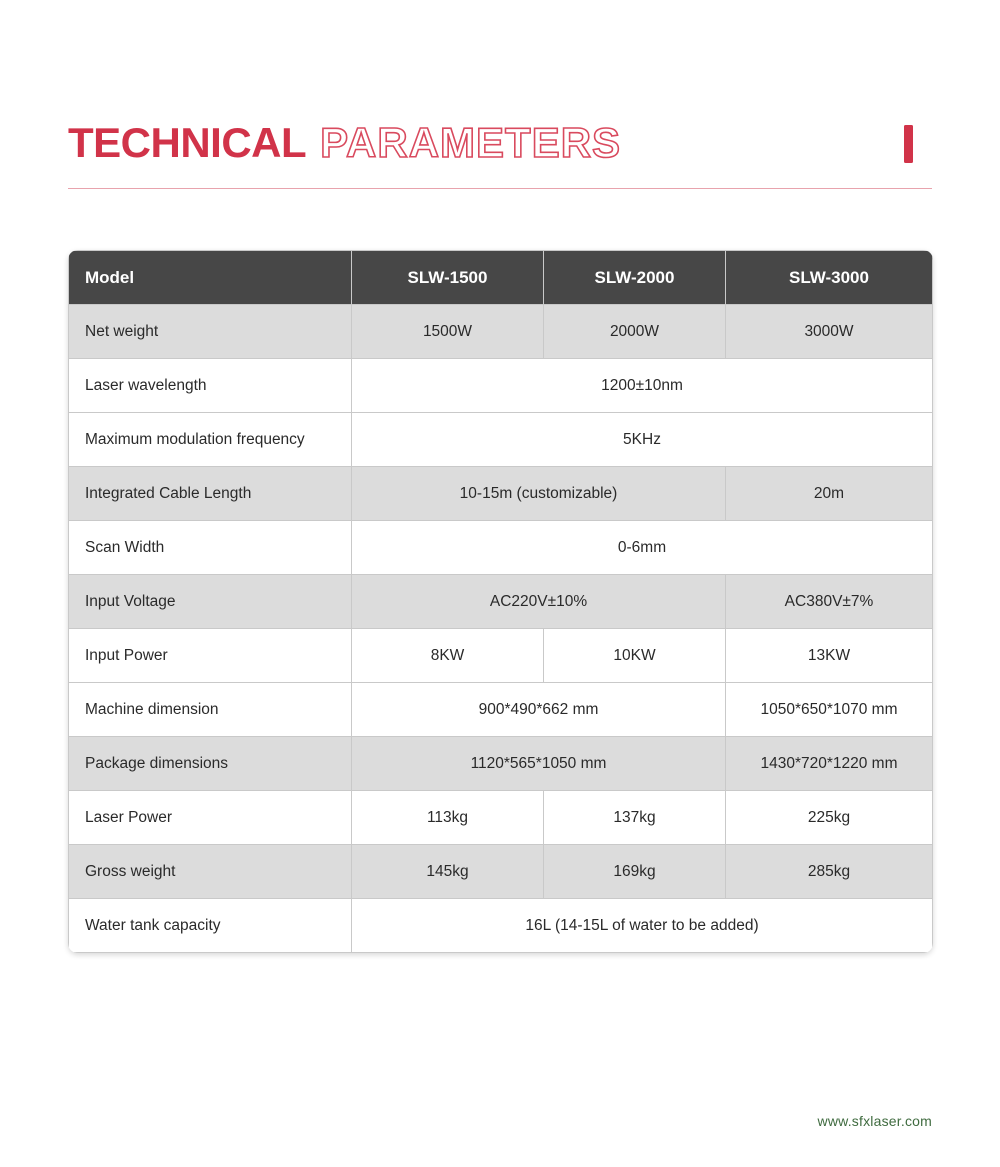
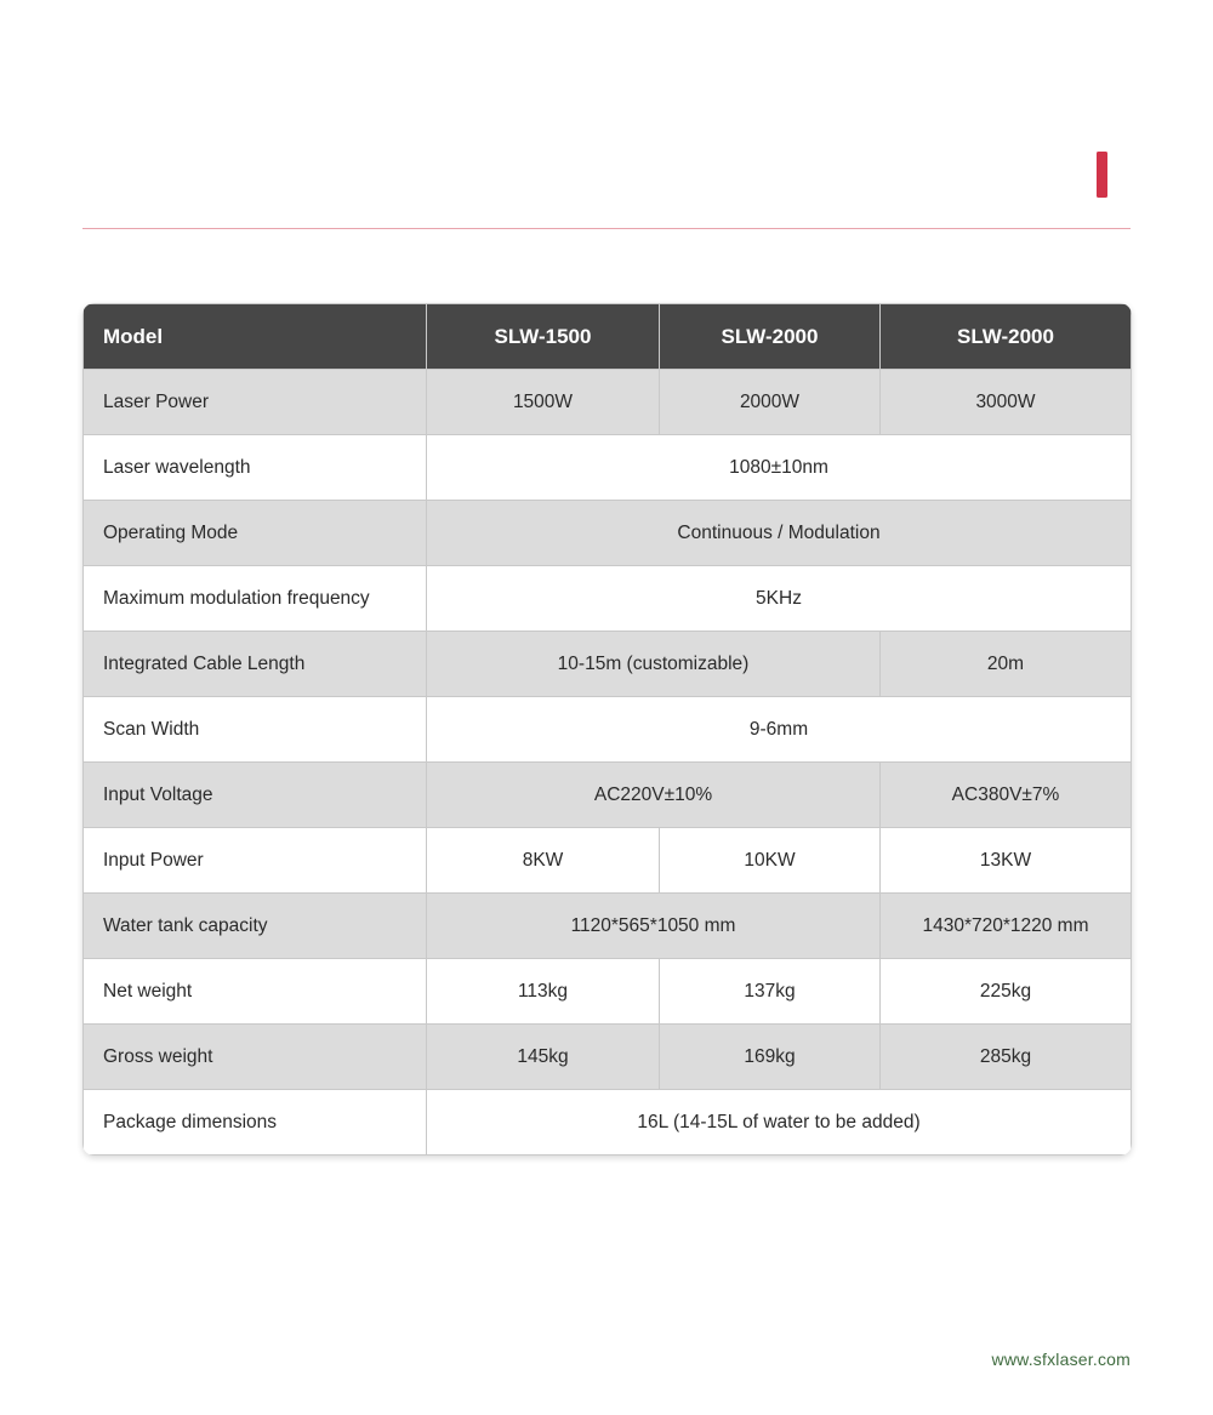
- TECHNICAL
- PARAMETERS
- Model	SLW-1500	SLW-2000	SLW-3000
+ Model	SLW-1500	SLW-2000	SLW-2000
- Net weight	1500W	2000W	3000W
+ Laser Power	1500W	2000W	3000W
- Laser wavelength	1200±10nm
+ Laser wavelength	1080±10nm
+ Operating Mode	Continuous / Modulation
  Maximum modulation frequency	5KHz
  Integrated Cable Length	10-15m (customizable)	20m
- Scan Width	0-6mm
+ Scan Width	9-6mm
  Input Voltage	AC220V±10%	AC380V±7%
  Input Power	8KW	10KW	13KW
- Machine dimension	900*490*662 mm	1050*650*1070 mm
- Package dimensions	1120*565*1050 mm	1430*720*1220 mm
+ Water tank capacity	1120*565*1050 mm	1430*720*1220 mm
- Laser Power	113kg	137kg	225kg
+ Net weight	113kg	137kg	225kg
  Gross weight	145kg	169kg	285kg
- Water tank capacity	16L (14-15L of water to be added)
+ Package dimensions	16L (14-15L of water to be added)
  www.sfxlaser.com
